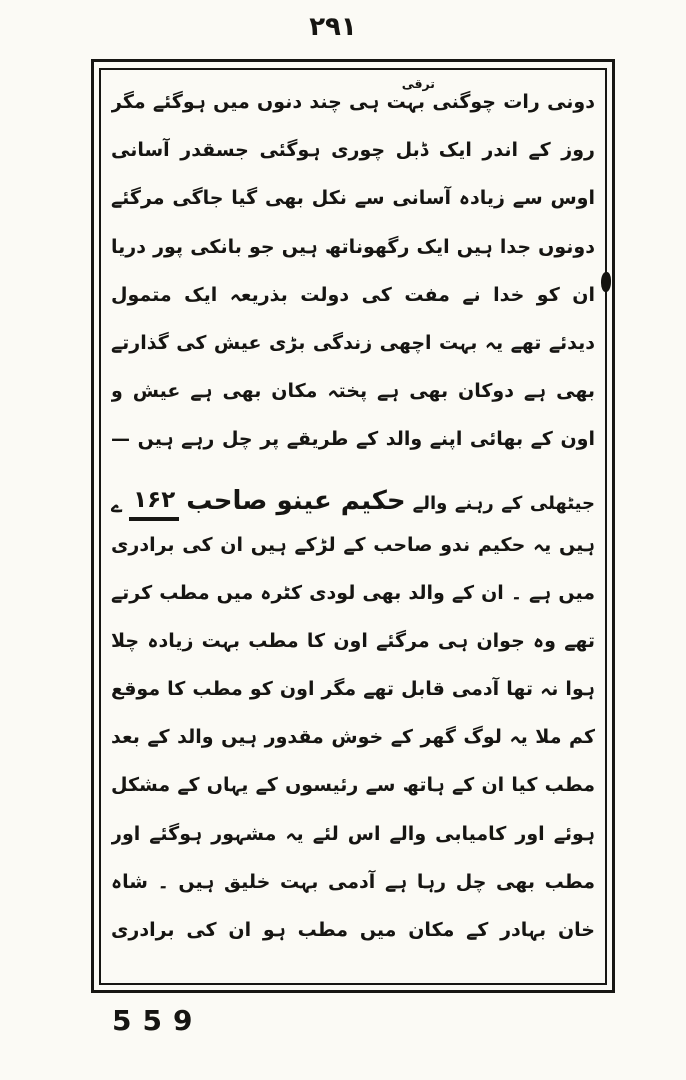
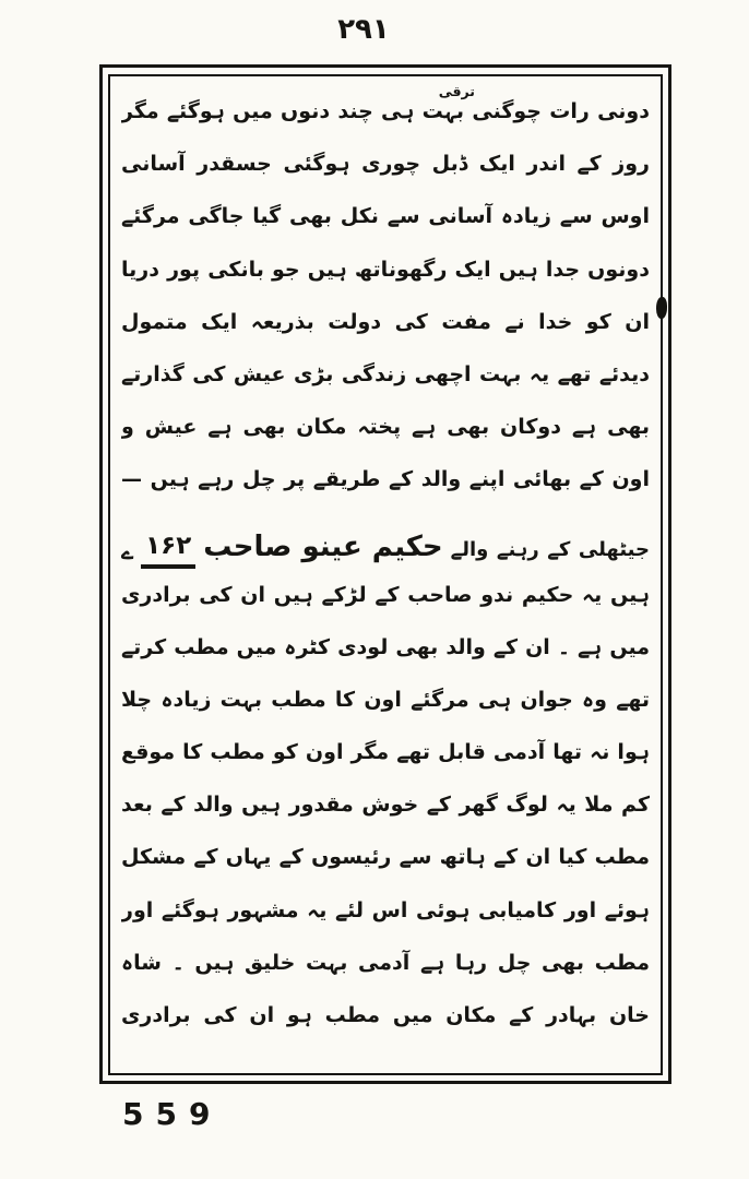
  ۲۹۱
  ترقی
  دونی رات چوگنی بہت ہی چند دنوں میں ہوگئے مگر
  روز کے اندر ایک ڈبل چوری ہوگئی جسقدر آسانی
  اوس سے زیادہ آسانی سے نکل بھی گیا جاگی مرگئے
  دونوں جدا ہیں ایک رگھوناتھ ہیں جو بانکی پور دریا
  ان کو خدا نے مفت کی دولت بذریعہ ایک متمول
  دیدئے تھے یہ بہت اچھی زندگی بڑی عیش کی گذارتے
  بھی ہے دوکان بھی ہے پختہ مکان بھی ہے عیش و
  اون کے بھائی اپنے والد کے طریقے پر چل رہے ہیں —
  ے
  ۱۶۲
  حکیم عینو صاحب
  جیٹھلی کے رہنے والے
  ہیں یہ حکیم ندو صاحب کے لڑکے ہیں ان کی برادری
  میں ہے ۔ ان کے والد بھی لودی کٹرہ میں مطب کرتے
  تھے وہ جوان ہی مرگئے اون کا مطب بہت زیادہ چلا
  ہوا نہ تھا آدمی قابل تھے مگر اون کو مطب کا موقع
  کم ملا یہ لوگ گھر کے خوش مقدور ہیں والد کے بعد
  مطب کیا ان کے ہاتھ سے رئیسوں کے یہاں کے مشکل
- ہوئے اور کامیابی والے اس لئے یہ مشہور ہوگئے اور
+ ہوئے اور کامیابی ہوئی اس لئے یہ مشہور ہوگئے اور
  مطب بھی چل رہا ہے آدمی بہت خلیق ہیں ۔ شاہ
  خان بہادر کے مکان میں مطب ہو ان کی برادری
  559
